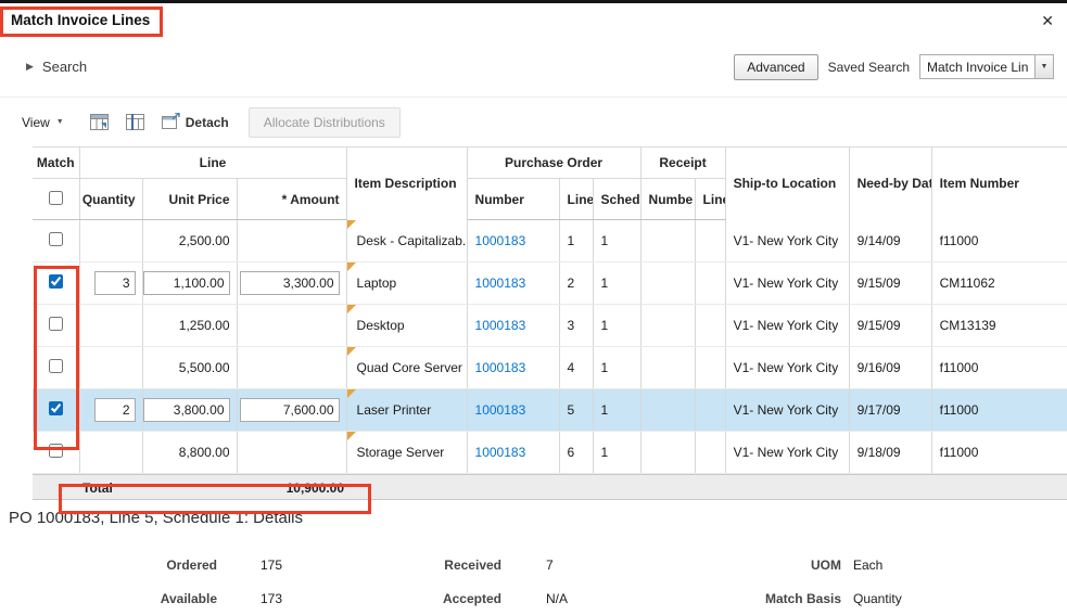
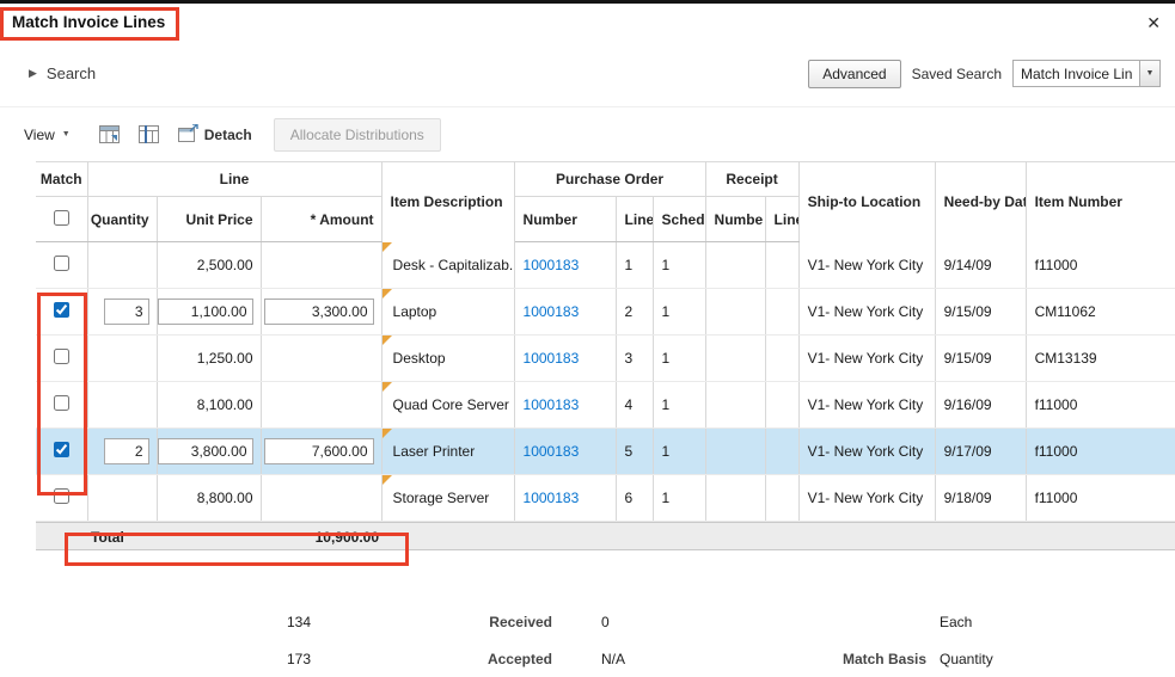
  Match Invoice Lines
  ✕
  ▶
  Search
  Advanced
  Saved Search
  Match Invoice Lin
  View
  Detach
  Allocate Distributions
  Match	Line	Item Description	Purchase Order	Receipt	Ship-to Location	Need-by Da	Item Number
  	Quantity	Unit Price	* Amount	Number	Line	Sched	Numbe	Lin
  		2,500.00		Desk - Capitalizab.	1000183	1	1			V1- New York City	9/14/09	f11000
  	3	1,100.00	3,300.00	Laptop	1000183	2	1			V1- New York City	9/15/09	CM11062
  		1,250.00		Desktop	1000183	3	1			V1- New York City	9/15/09	CM13139
- 		5,500.00		Quad Core Server	1000183	4	1			V1- New York City	9/16/09	f11000
+ 		8,100.00		Quad Core Server	1000183	4	1			V1- New York City	9/16/09	f11000
  	2	3,800.00	7,600.00	Laser Printer	1000183	5	1			V1- New York City	9/17/09	f11000
  		8,800.00		Storage Server	1000183	6	1			V1- New York City	9/18/09	f11000
  Total
  10,900.00
- PO 1000183, Line 5, Schedule 1: Details
- Ordered
- 175
+ 134
  Received
- 7
+ 0
- UOM
  Each
- Available
  173
  Accepted
  N/A
  Match Basis
  Quantity
